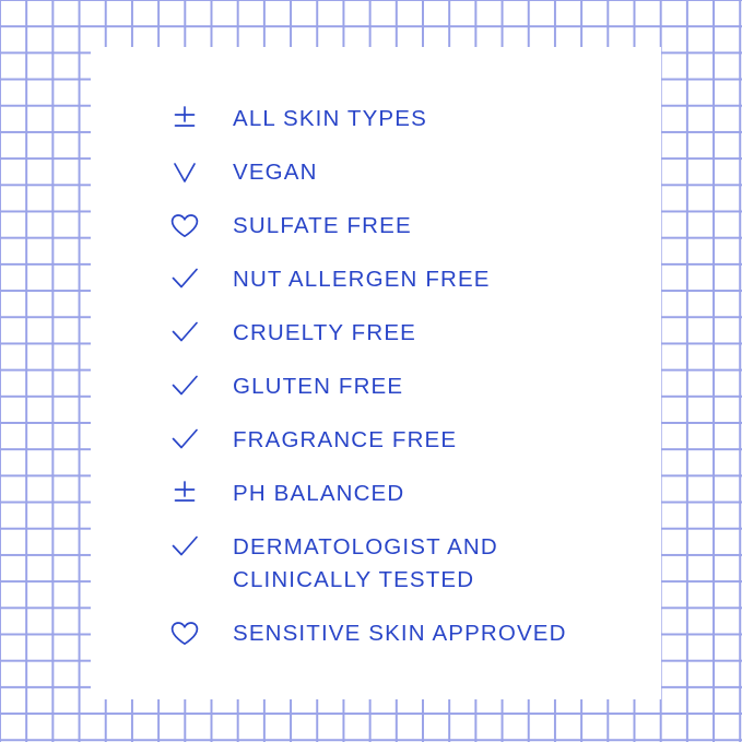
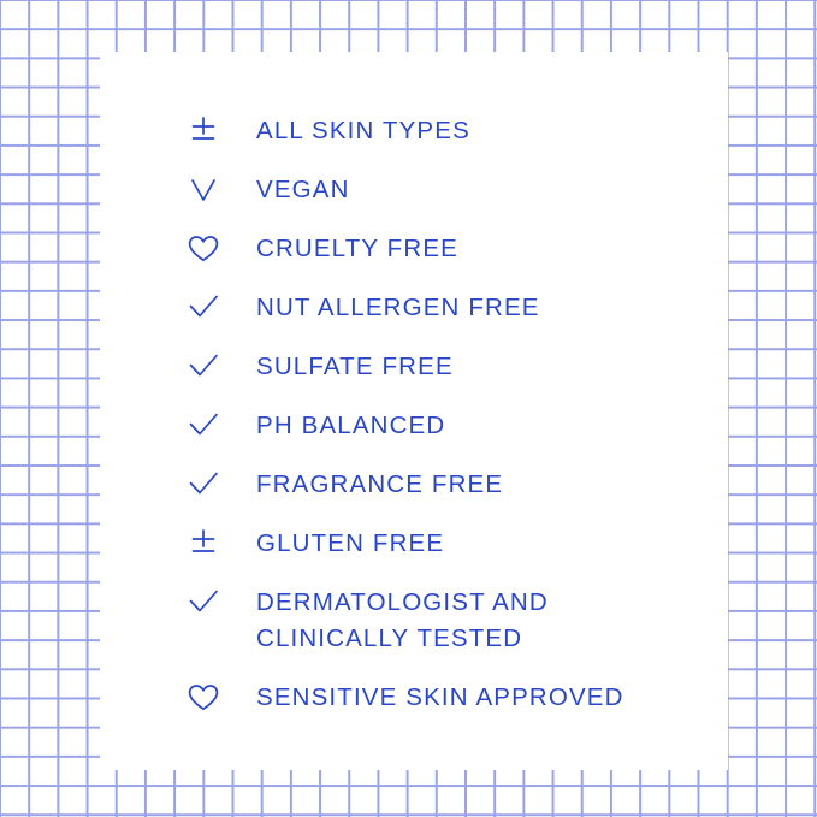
  ALL SKIN TYPES
  VEGAN
- SULFATE FREE
+ CRUELTY FREE
  NUT ALLERGEN FREE
- CRUELTY FREE
+ SULFATE FREE
- GLUTEN FREE
+ PH BALANCED
  FRAGRANCE FREE
- PH BALANCED
+ GLUTEN FREE
  DERMATOLOGIST AND
  CLINICALLY TESTED
  SENSITIVE SKIN APPROVED
